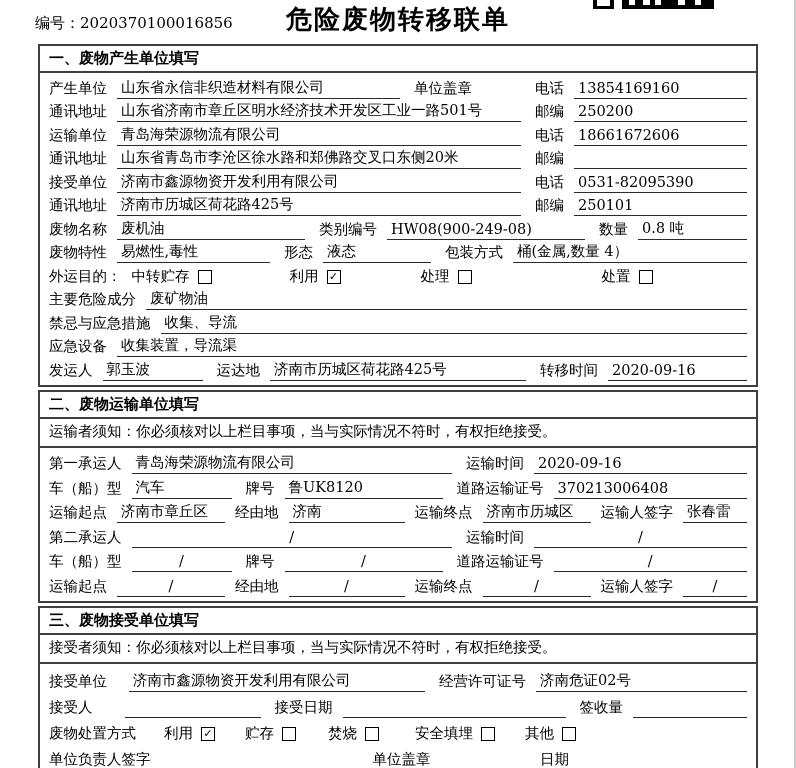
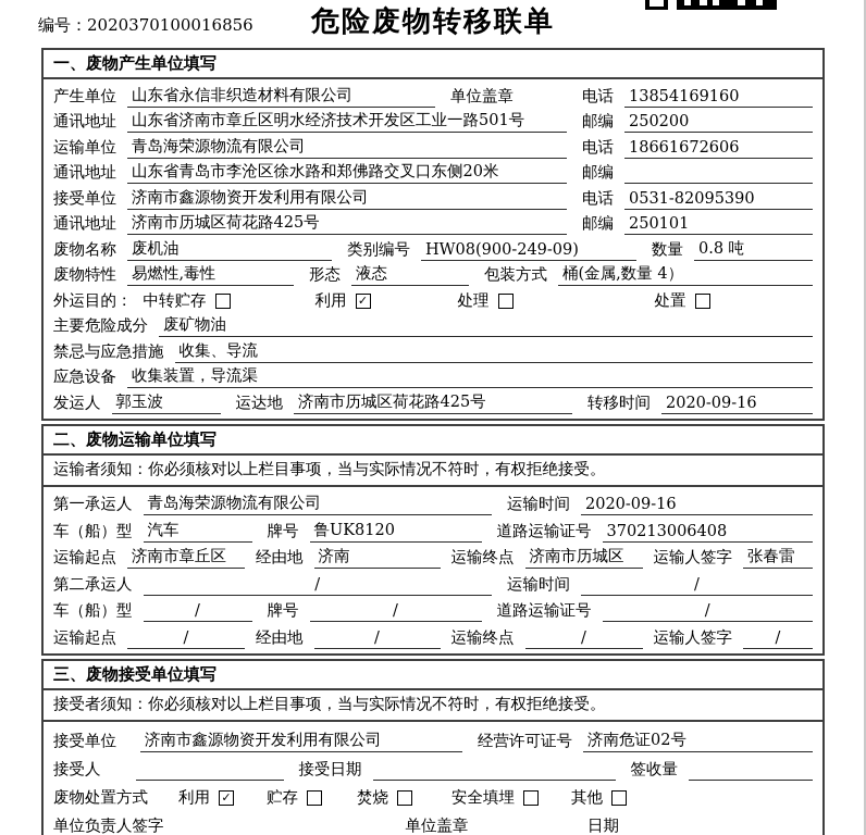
  编号：2020370100016856
  危险废物转移联单
  一、废物产生单位填写
  产生单位
  山东省永信非织造材料有限公司
  单位盖章
  电话
  13854169160
  通讯地址
  山东省济南市章丘区明水经济技术开发区工业一路501号
  邮编
  250200
  运输单位
  青岛海荣源物流有限公司
  电话
  18661672606
  通讯地址
  山东省青岛市李沧区徐水路和郑佛路交叉口东侧20米
  邮编
  接受单位
  济南市鑫源物资开发利用有限公司
  电话
  0531-82095390
  通讯地址
  济南市历城区荷花路425号
  邮编
  250101
  废物名称
  废机油
  类别编号
- HW08(900-249-08)
+ HW08(900-249-09)
  数量
  0.8 吨
  废物特性
  易燃性,毒性
  形态
  液态
  包装方式
  桶(金属,数量 4）
  外运目的：
  中转贮存
  利用
  ✓
  处理
  处置
  主要危险成分
  废矿物油
  禁忌与应急措施
  收集、导流
  应急设备
  收集装置，导流渠
  发运人
  郭玉波
  运达地
  济南市历城区荷花路425号
  转移时间
  2020-09-16
  二、废物运输单位填写
  运输者须知：你必须核对以上栏目事项，当与实际情况不符时，有权拒绝接受。
  第一承运人
  青岛海荣源物流有限公司
  运输时间
  2020-09-16
  车（船）型
  汽车
  牌号
  鲁UK8120
  道路运输证号
  370213006408
  运输起点
  济南市章丘区
  经由地
  济南
  运输终点
  济南市历城区
  运输人签字
  张春雷
  第二承运人
  /
  运输时间
  /
  车（船）型
  /
  牌号
  /
  道路运输证号
  /
  运输起点
  /
  经由地
  /
  运输终点
  /
  运输人签字
  /
  三、废物接受单位填写
  接受者须知：你必须核对以上栏目事项，当与实际情况不符时，有权拒绝接受。
  接受单位
  济南市鑫源物资开发利用有限公司
  经营许可证号
  济南危证02号
  接受人
  接受日期
  签收量
  废物处置方式
  利用
  ✓
  贮存
  焚烧
  安全填埋
  其他
  单位负责人签字
  单位盖章
  日期
